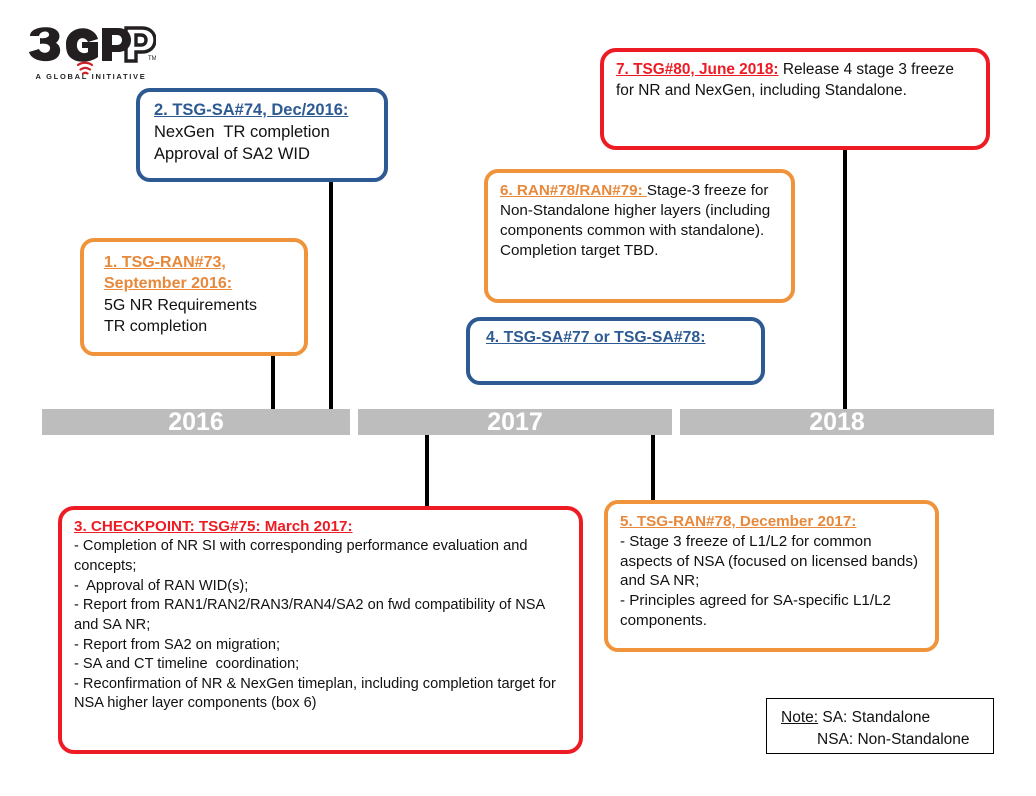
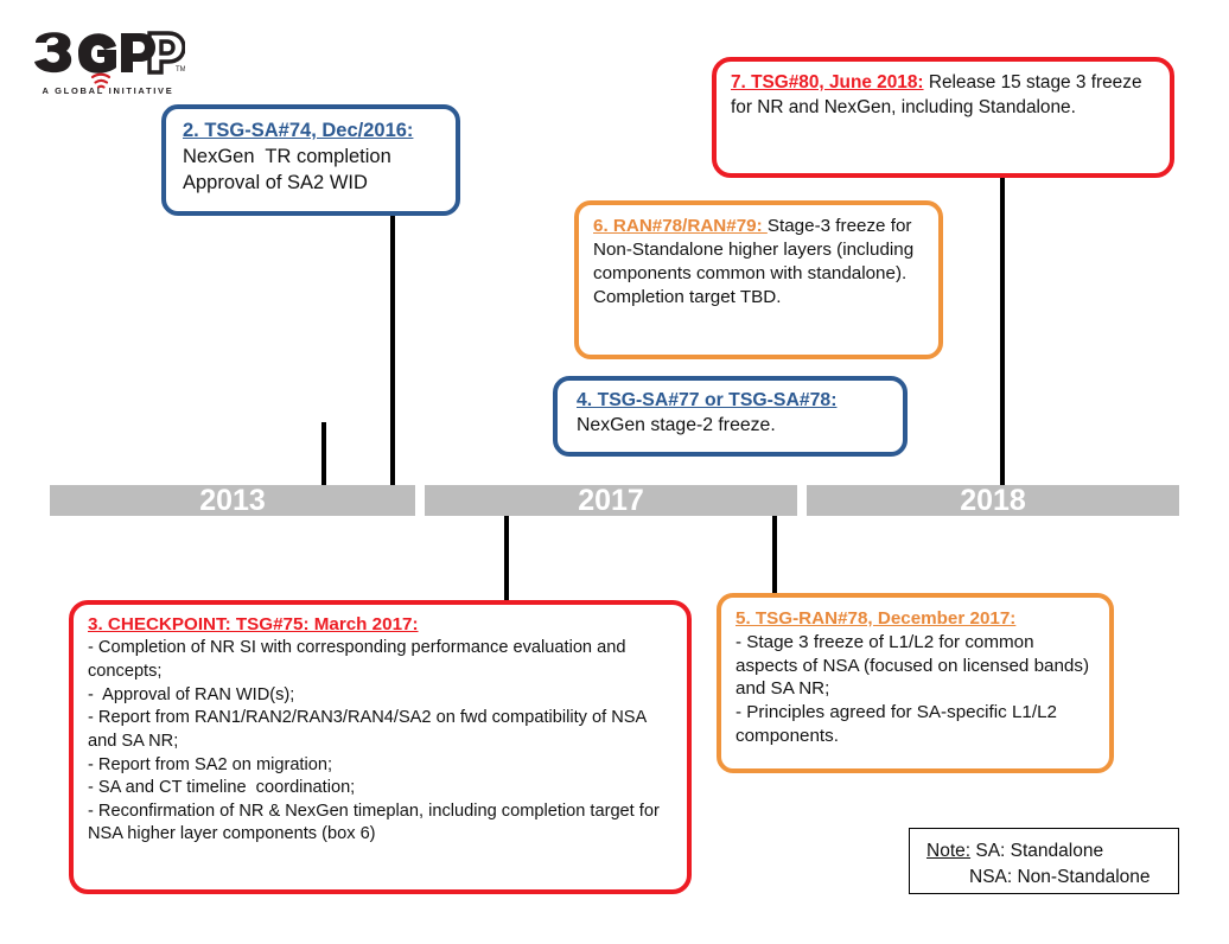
  A GLOBAL INITIATIVE
- 2016
+ 2013
  2017
  2018
- 1. TSG-RAN#73, September 2016:
- 5G NR Requirements
- TR completion
  2. TSG-SA#74, Dec/2016:
  NexGen TR completion
  Approval of SA2 WID
  3. CHECKPOINT: TSG#75: March 2017:
  - Completion of NR SI with corresponding performance evaluation and concepts;
  - Approval of RAN WID(s);
  - Report from RAN1/RAN2/RAN3/RAN4/SA2 on fwd compatibility of NSA and SA NR;
  - Report from SA2 on migration;
  - SA and CT timeline coordination;
  - Reconfirmation of NR & NexGen timeplan, including completion target for NSA higher layer components (box 6)
  4. TSG-SA#77 or TSG-SA#78:
+ NexGen stage-2 freeze.
  5. TSG-RAN#78, December 2017:
  - Stage 3 freeze of L1/L2 for common aspects of NSA (focused on licensed bands) and SA NR;
  - Principles agreed for SA-specific L1/L2 components.
  6. RAN#78/RAN#79: Stage-3 freeze for Non-Standalone higher layers (including components common with standalone). Completion target TBD.
- 7. TSG#80, June 2018: Release 4 stage 3 freeze for NR and NexGen, including Standalone.
+ 7. TSG#80, June 2018: Release 15 stage 3 freeze for NR and NexGen, including Standalone.
  Note: SA: Standalone
  NSA: Non-Standalone
